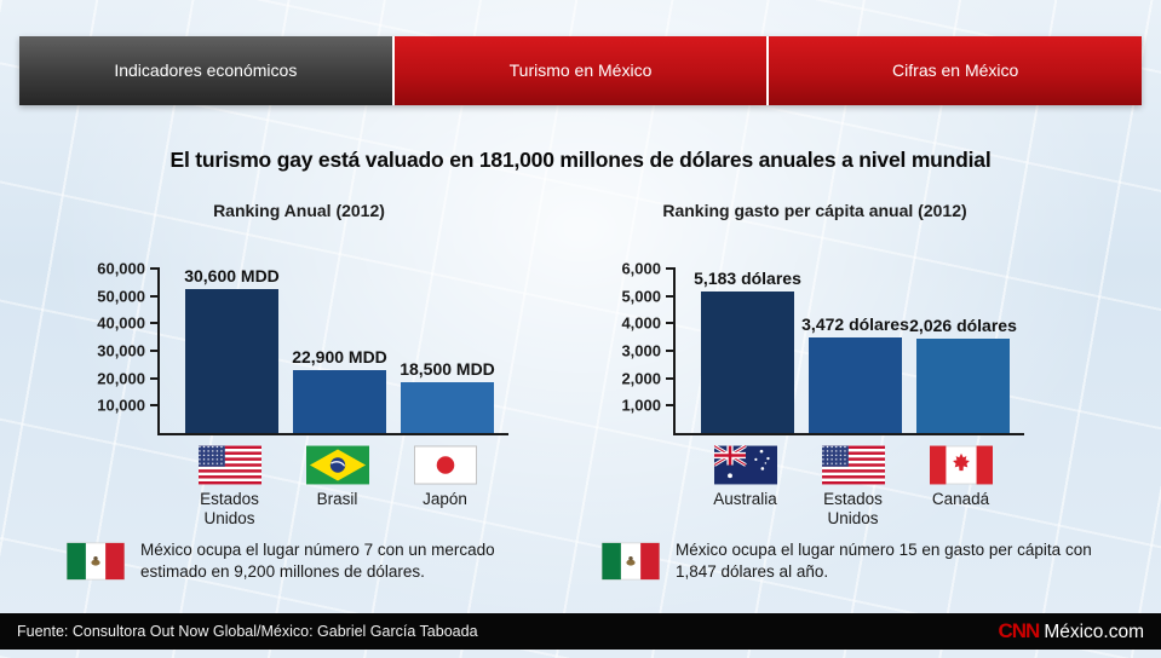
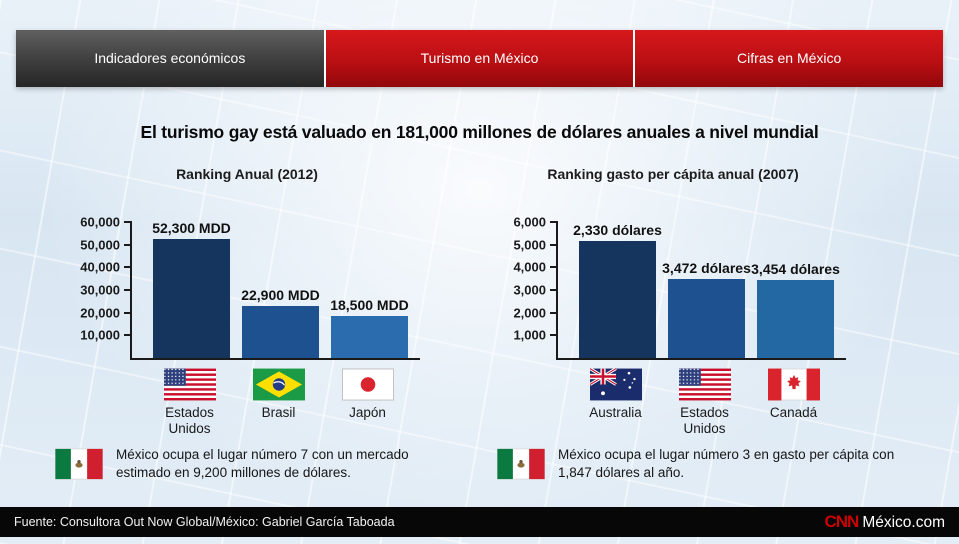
  Indicadores económicos
  Turismo en México
  Cifras en México
  El turismo gay está valuado en 181,000 millones de dólares anuales a nivel mundial
  Ranking Anual (2012)
  10,000
  20,000
  30,000
  40,000
  50,000
  60,000
- 30,600 MDD
+ 52,300 MDD
  22,900 MDD
  18,500 MDD
  Estados Unidos
  Brasil
  Japón
- Ranking gasto per cápita anual (2012)
+ Ranking gasto per cápita anual (2007)
  1,000
  2,000
  3,000
  4,000
  5,000
  6,000
- 5,183 dólares
+ 2,330 dólares
  3,472 dólares
- 2,026 dólares
+ 3,454 dólares
  Australia
  Estados Unidos
  Canadá
  México ocupa el lugar número 7 con un mercado estimado en 9,200 millones de dólares.
- México ocupa el lugar número 15 en gasto per cápita con 1,847 dólares al año.
+ México ocupa el lugar número 3 en gasto per cápita con 1,847 dólares al año.
  Fuente: Consultora Out Now Global/México: Gabriel García Taboada
  CNN
  México.com
